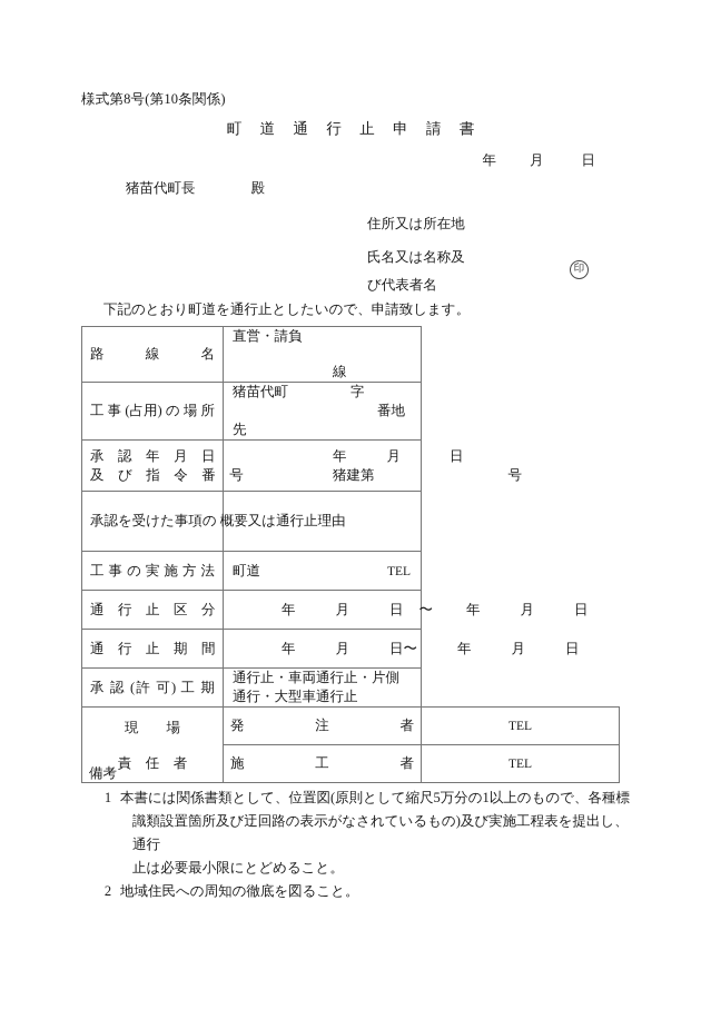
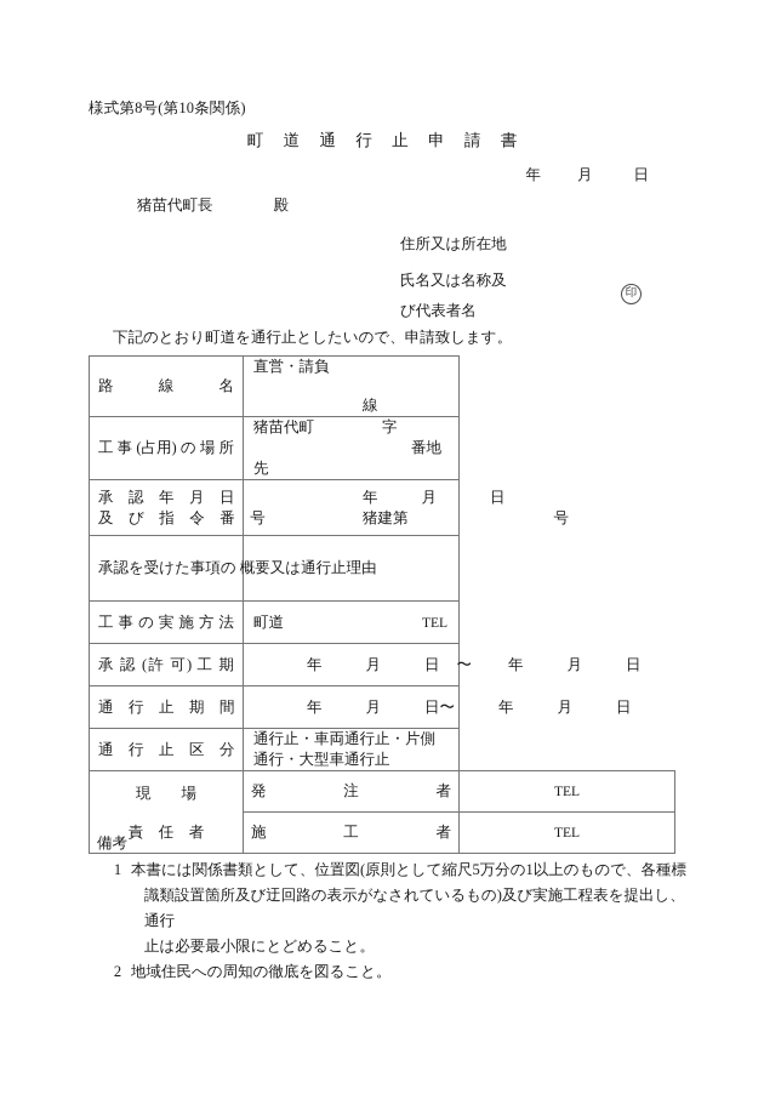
  様式第8号(第10条関係)
  町 道 通 行 止 申 請 書
  年 月 日
  猪苗代町長 殿
  住所又は所在地
  氏名又は名称及
  び代表者名
  印
  下記のとおり町道を通行止としたいので、申請致します。
  路 線 名	直営・請負線
  工 事 (占用) の 場 所	猪苗代町 字番地先
  承 認 年 月 日 及 び 指 令 番	年 月 日 猪建第 号
  承認を受けた事項の 概要又は通行止理由
  工 事 の 実 施 方 法	町道 TEL
- 通 行 止 区 分	年 月 日 〜 年 月 日
+ 承 認 (許 可) 工 期	年 月 日 〜 年 月 日
  通 行 止 期 間	年 月 日〜 年 月 日
- 承 認 (許 可) 工 期	通行止・車両通行止・片側通行・大型車通行止
+ 通 行 止 区 分	通行止・車両通行止・片側通行・大型車通行止
  現 場 責 任 者	発 注 者	TEL
  施 工 者	TEL
  備考
  1
  本書には関係書類として、位置図(原則として縮尺5万分の1以上のもので、各種標
  識類設置箇所及び迂回路の表示がなされているもの)及び実施工程表を提出し、通行
  止は必要最小限にとどめること。
  2
  地域住民への周知の徹底を図ること。
